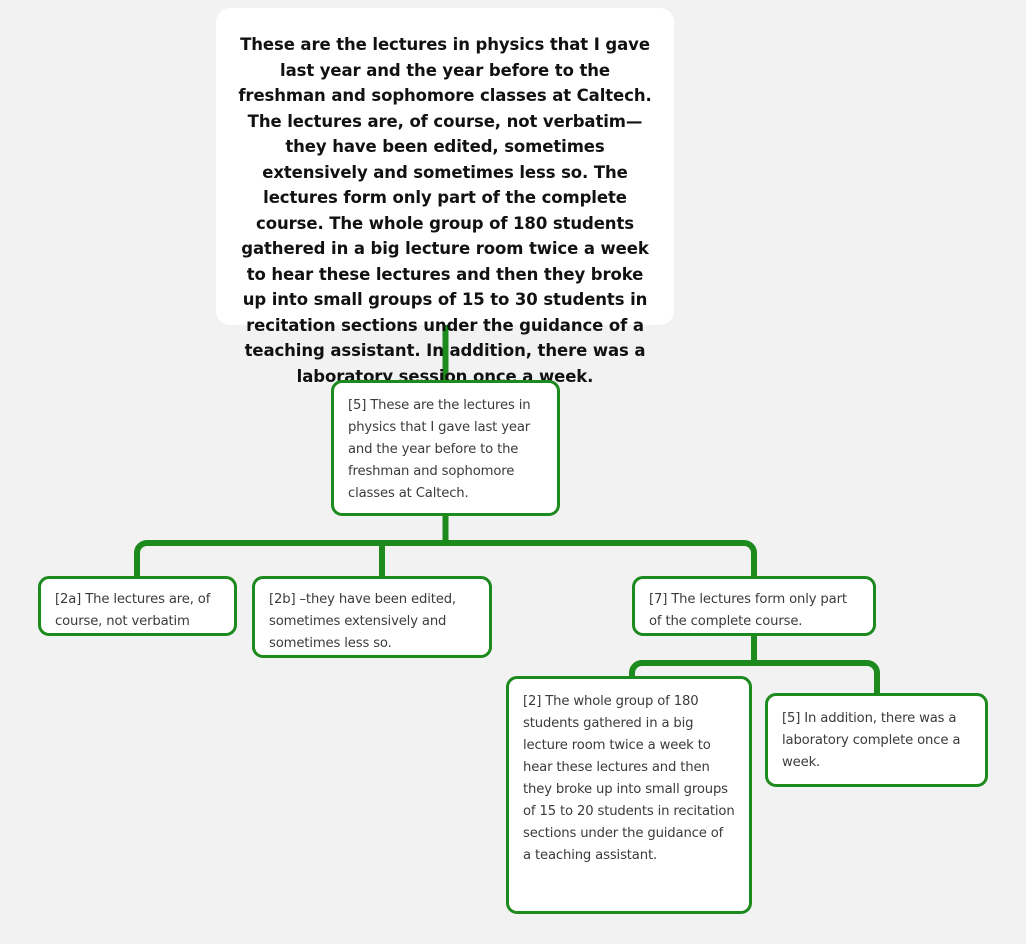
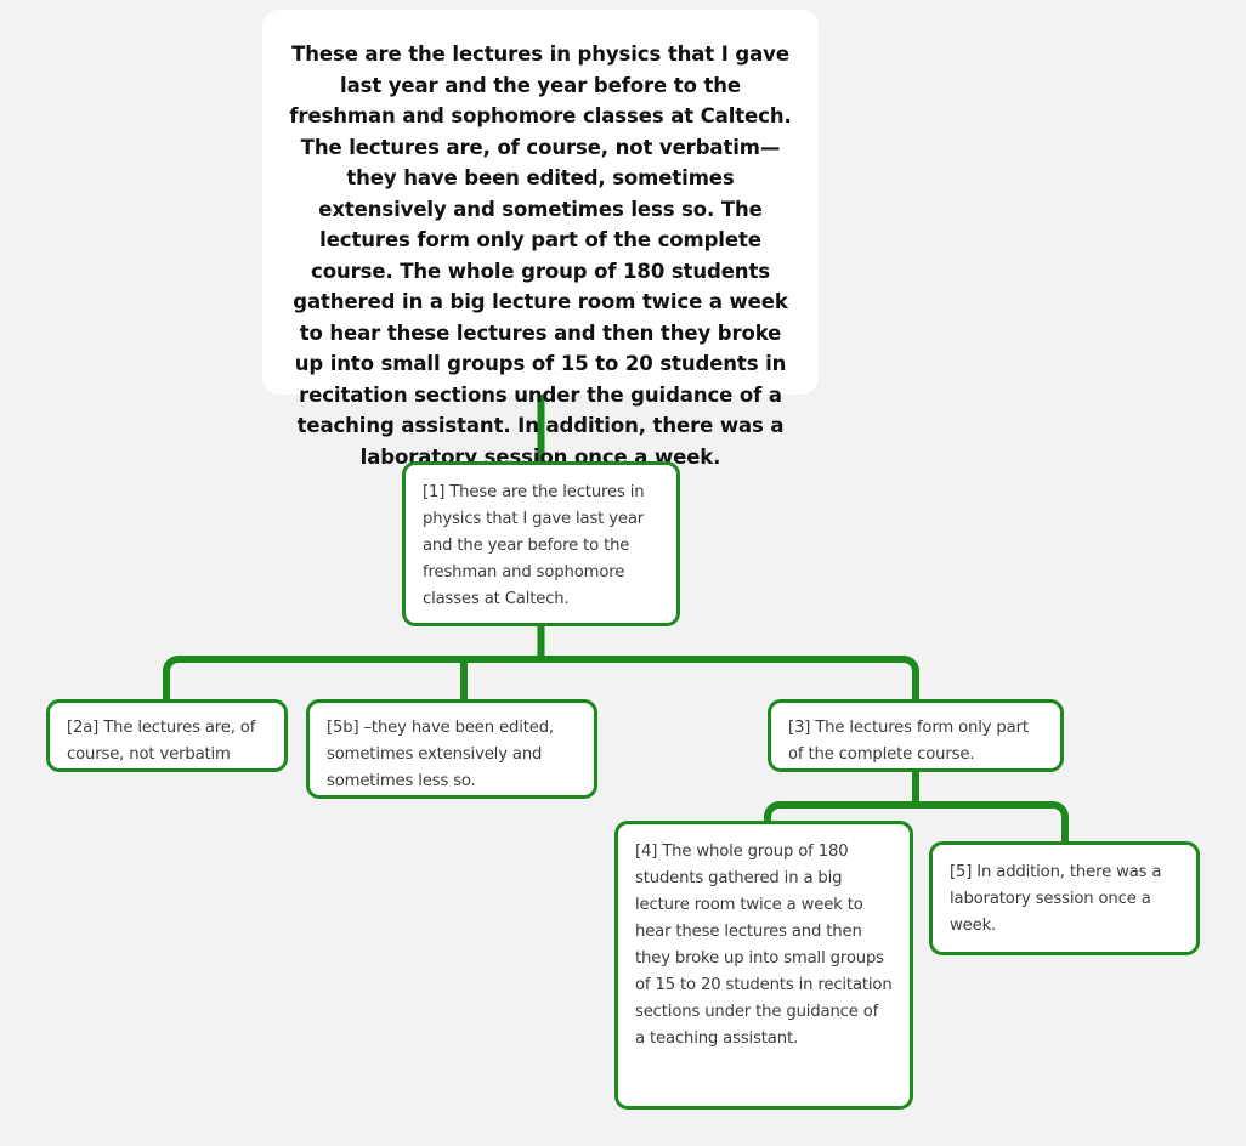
- These are the lectures in physics that I gave last year and the year before to the freshman and sophomore classes at Caltech. The lectures are, of course, not verbatim—they have been edited, sometimes extensively and sometimes less so. The lectures form only part of the complete course. The whole group of 180 students gathered in a big lecture room twice a week to hear these lectures and then they broke up into small groups of 15 to 30 students in recitation sections under the guidance of a teaching assistant. In addition, there was a laboratory session once a week.
+ These are the lectures in physics that I gave last year and the year before to the freshman and sophomore classes at Caltech. The lectures are, of course, not verbatim—they have been edited, sometimes extensively and sometimes less so. The lectures form only part of the complete course. The whole group of 180 students gathered in a big lecture room twice a week to hear these lectures and then they broke up into small groups of 15 to 20 students in recitation sections under the guidance of a teaching assistant. In addition, there was a laboratory session once a week.
- [5] These are the lectures in physics that I gave last year and the year before to the freshman and sophomore classes at Caltech.
+ [1] These are the lectures in physics that I gave last year and the year before to the freshman and sophomore classes at Caltech.
  [2a] The lectures are, of course, not verbatim
- [2b] –they have been edited, sometimes extensively and sometimes less so.
+ [5b] –they have been edited, sometimes extensively and sometimes less so.
- [7] The lectures form only part of the complete course.
+ [3] The lectures form only part of the complete course.
- [2] The whole group of 180 students gathered in a big lecture room twice a week to hear these lectures and then they broke up into small groups of 15 to 20 students in recitation sections under the guidance of a teaching assistant.
+ [4] The whole group of 180 students gathered in a big lecture room twice a week to hear these lectures and then they broke up into small groups of 15 to 20 students in recitation sections under the guidance of a teaching assistant.
- [5] In addition, there was a laboratory complete once a week.
+ [5] In addition, there was a laboratory session once a week.
